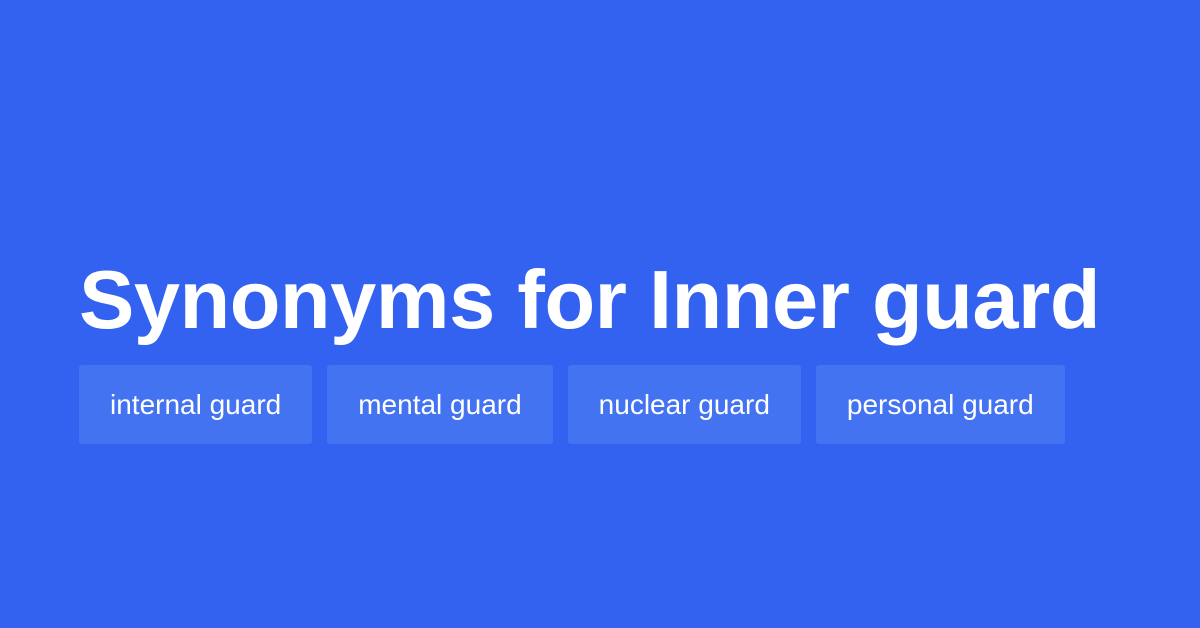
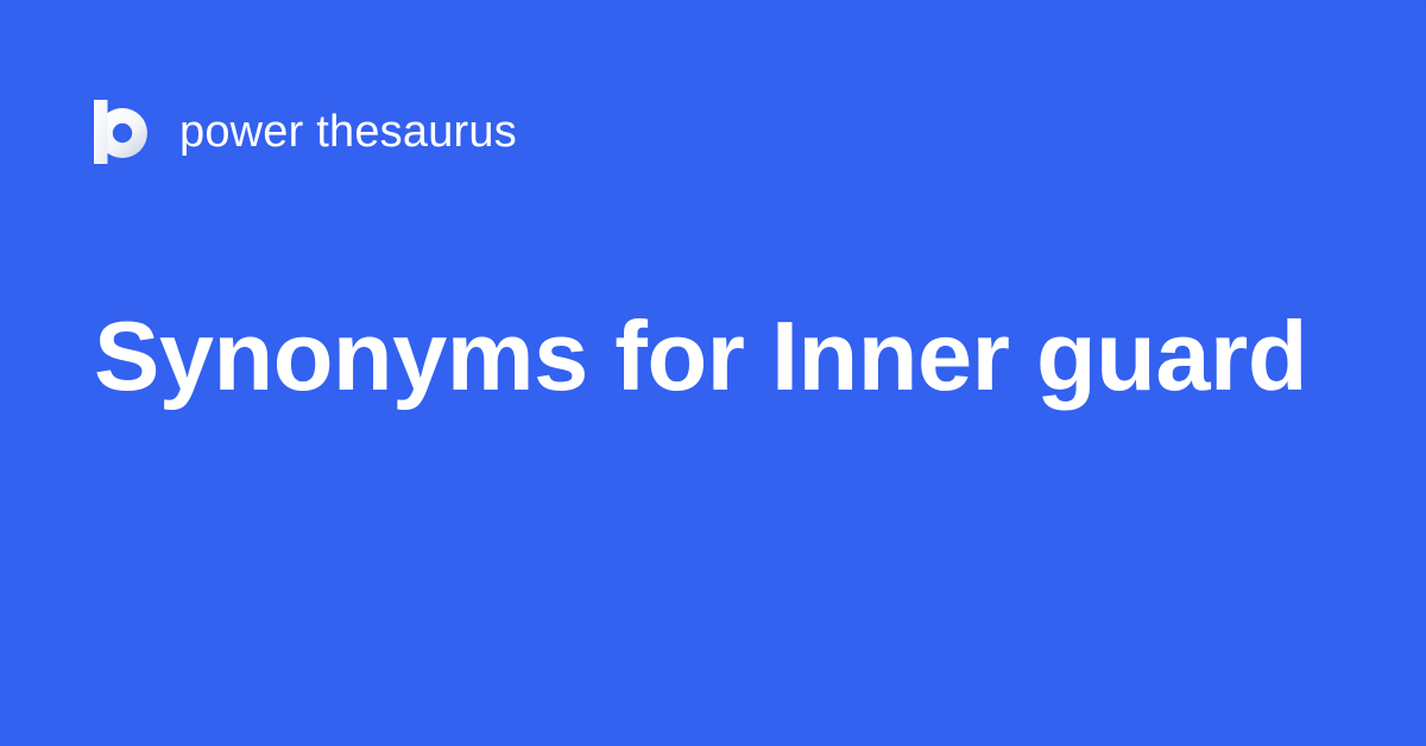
+ power thesaurus
  Synonyms for Inner guard
- internal guard
- mental guard
- nuclear guard
- personal guard
